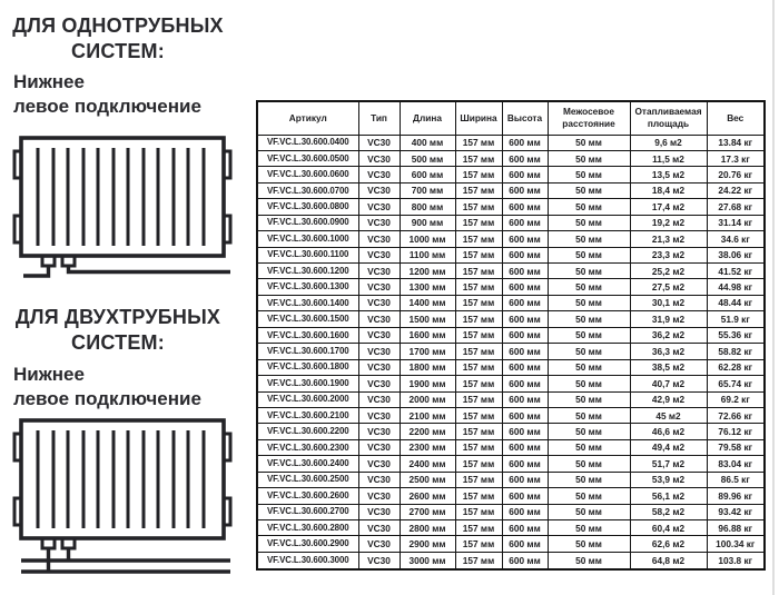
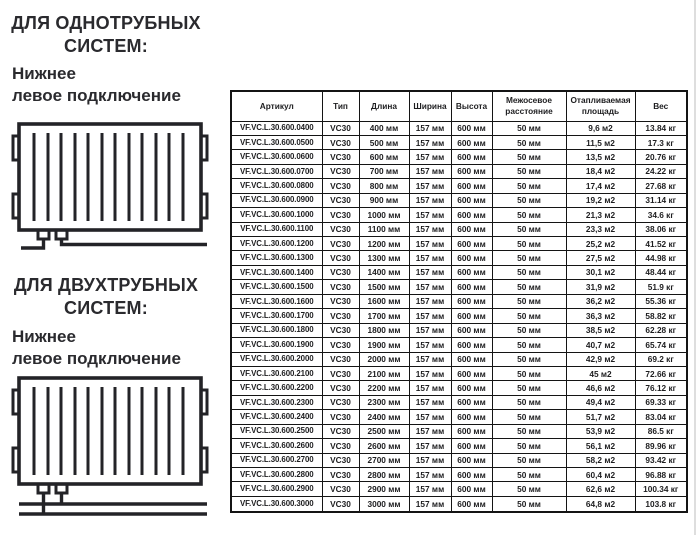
  ДЛЯ ОДНОТРУБНЫХ
  СИСТЕМ:
  Нижнее
  левое подключение
  ДЛЯ ДВУХТРУБНЫХ
  СИСТЕМ:
  Нижнее
  левое подключение
  Артикул	Тип	Длина	Ширина	Высота	Межосевое расстояние	Отапливаемая площадь	Вес
  VF.VC.L.30.600.0400	VC30	400 мм	157 мм	600 мм	50 мм	9,6 м2	13.84 кг
  VF.VC.L.30.600.0500	VC30	500 мм	157 мм	600 мм	50 мм	11,5 м2	17.3 кг
  VF.VC.L.30.600.0600	VC30	600 мм	157 мм	600 мм	50 мм	13,5 м2	20.76 кг
  VF.VC.L.30.600.0700	VC30	700 мм	157 мм	600 мм	50 мм	18,4 м2	24.22 кг
  VF.VC.L.30.600.0800	VC30	800 мм	157 мм	600 мм	50 мм	17,4 м2	27.68 кг
  VF.VC.L.30.600.0900	VC30	900 мм	157 мм	600 мм	50 мм	19,2 м2	31.14 кг
  VF.VC.L.30.600.1000	VC30	1000 мм	157 мм	600 мм	50 мм	21,3 м2	34.6 кг
  VF.VC.L.30.600.1100	VC30	1100 мм	157 мм	600 мм	50 мм	23,3 м2	38.06 кг
  VF.VC.L.30.600.1200	VC30	1200 мм	157 мм	600 мм	50 мм	25,2 м2	41.52 кг
  VF.VC.L.30.600.1300	VC30	1300 мм	157 мм	600 мм	50 мм	27,5 м2	44.98 кг
  VF.VC.L.30.600.1400	VC30	1400 мм	157 мм	600 мм	50 мм	30,1 м2	48.44 кг
  VF.VC.L.30.600.1500	VC30	1500 мм	157 мм	600 мм	50 мм	31,9 м2	51.9 кг
  VF.VC.L.30.600.1600	VC30	1600 мм	157 мм	600 мм	50 мм	36,2 м2	55.36 кг
  VF.VC.L.30.600.1700	VC30	1700 мм	157 мм	600 мм	50 мм	36,3 м2	58.82 кг
  VF.VC.L.30.600.1800	VC30	1800 мм	157 мм	600 мм	50 мм	38,5 м2	62.28 кг
  VF.VC.L.30.600.1900	VC30	1900 мм	157 мм	600 мм	50 мм	40,7 м2	65.74 кг
  VF.VC.L.30.600.2000	VC30	2000 мм	157 мм	600 мм	50 мм	42,9 м2	69.2 кг
  VF.VC.L.30.600.2100	VC30	2100 мм	157 мм	600 мм	50 мм	45 м2	72.66 кг
  VF.VC.L.30.600.2200	VC30	2200 мм	157 мм	600 мм	50 мм	46,6 м2	76.12 кг
- VF.VC.L.30.600.2300	VC30	2300 мм	157 мм	600 мм	50 мм	49,4 м2	79.58 кг
+ VF.VC.L.30.600.2300	VC30	2300 мм	157 мм	600 мм	50 мм	49,4 м2	69.33 кг
  VF.VC.L.30.600.2400	VC30	2400 мм	157 мм	600 мм	50 мм	51,7 м2	83.04 кг
  VF.VC.L.30.600.2500	VC30	2500 мм	157 мм	600 мм	50 мм	53,9 м2	86.5 кг
  VF.VC.L.30.600.2600	VC30	2600 мм	157 мм	600 мм	50 мм	56,1 м2	89.96 кг
  VF.VC.L.30.600.2700	VC30	2700 мм	157 мм	600 мм	50 мм	58,2 м2	93.42 кг
  VF.VC.L.30.600.2800	VC30	2800 мм	157 мм	600 мм	50 мм	60,4 м2	96.88 кг
  VF.VC.L.30.600.2900	VC30	2900 мм	157 мм	600 мм	50 мм	62,6 м2	100.34 кг
  VF.VC.L.30.600.3000	VC30	3000 мм	157 мм	600 мм	50 мм	64,8 м2	103.8 кг
